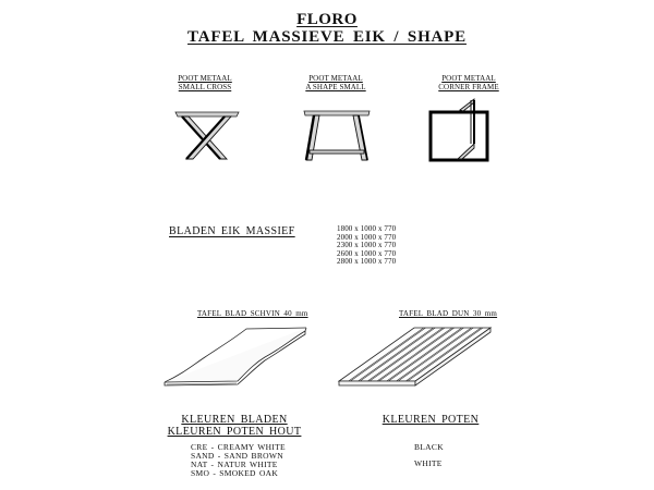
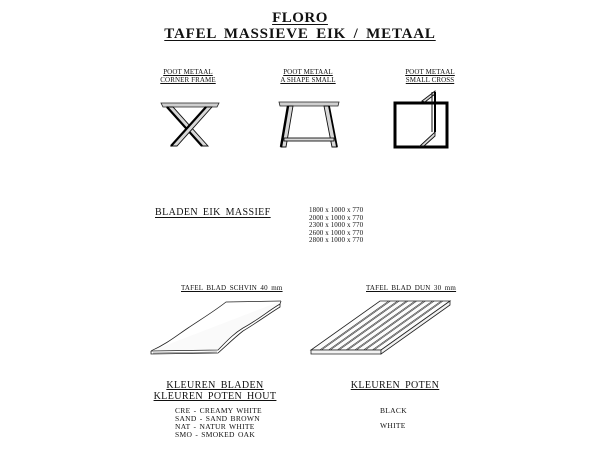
  FLORO
- TAFEL MASSIEVE EIK / SHAPE
+ TAFEL MASSIEVE EIK / METAAL
  POOT METAAL
- SMALL CROSS
+ CORNER FRAME
  POOT METAAL
  A SHAPE SMALL
  POOT METAAL
- CORNER FRAME
+ SMALL CROSS
  BLADEN EIK MASSIEF
  1800 x 1000 x 770
  2000 x 1000 x 770
  2300 x 1000 x 770
  2600 x 1000 x 770
  2800 x 1000 x 770
  TAFEL BLAD SCHVIN 40 mm
  TAFEL BLAD DUN 30 mm
  KLEUREN BLADEN
  KLEUREN POTEN HOUT
  CRE - CREAMY WHITE
  SAND - SAND BROWN
  NAT - NATUR WHITE
  SMO - SMOKED OAK
  KLEUREN POTEN
  BLACK
  WHITE
